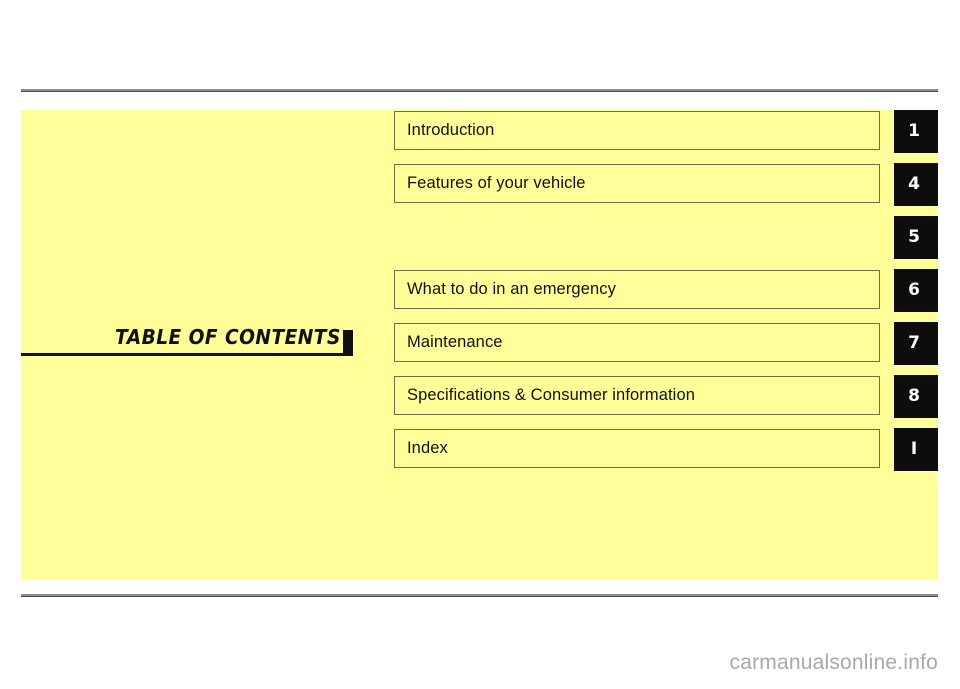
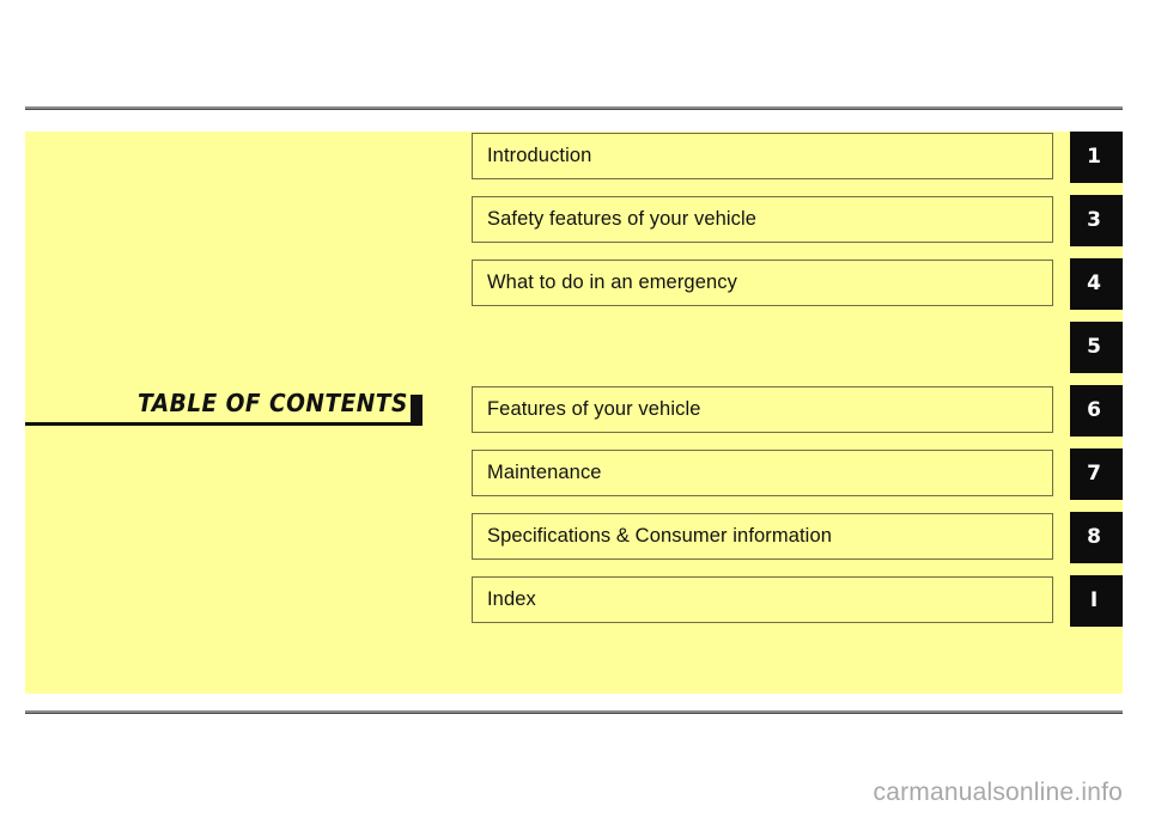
  TABLE OF CONTENTS
  Introduction
  1
+ Safety features of your vehicle
+ 3
- Features of your vehicle
+ What to do in an emergency
  4
  5
- What to do in an emergency
+ Features of your vehicle
  6
  Maintenance
  7
  Specifications & Consumer information
  8
  Index
  I
  carmanualsonline.info
